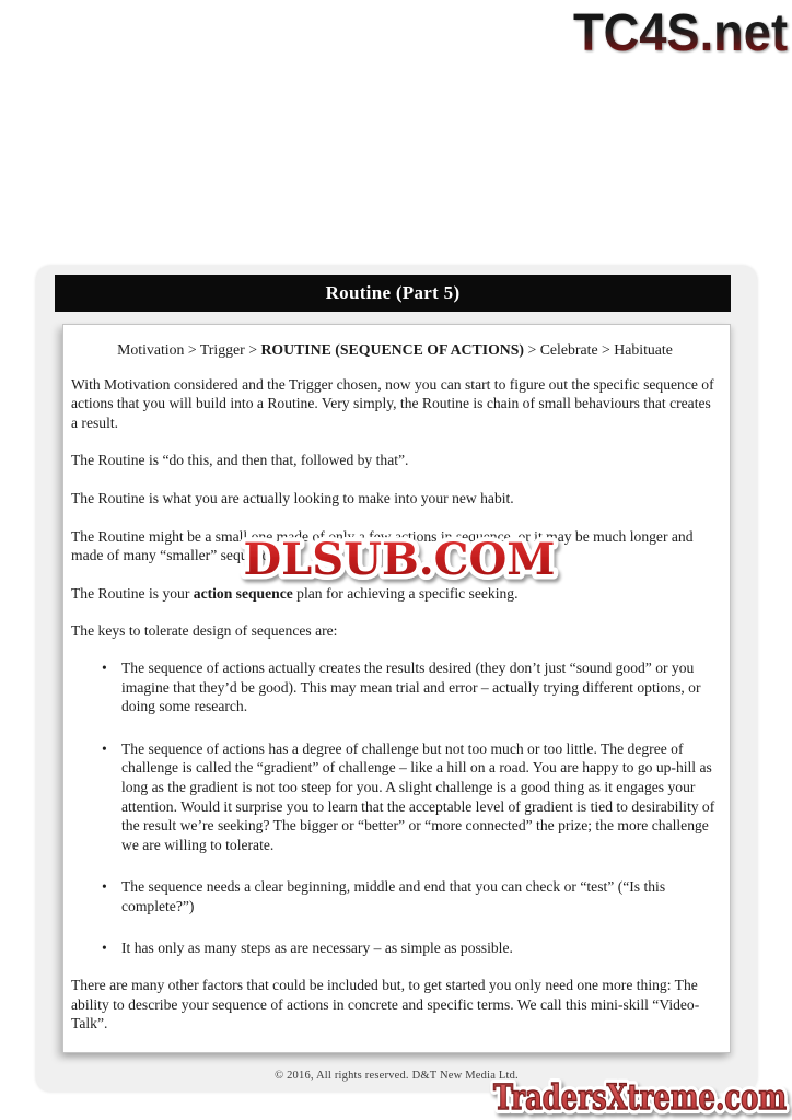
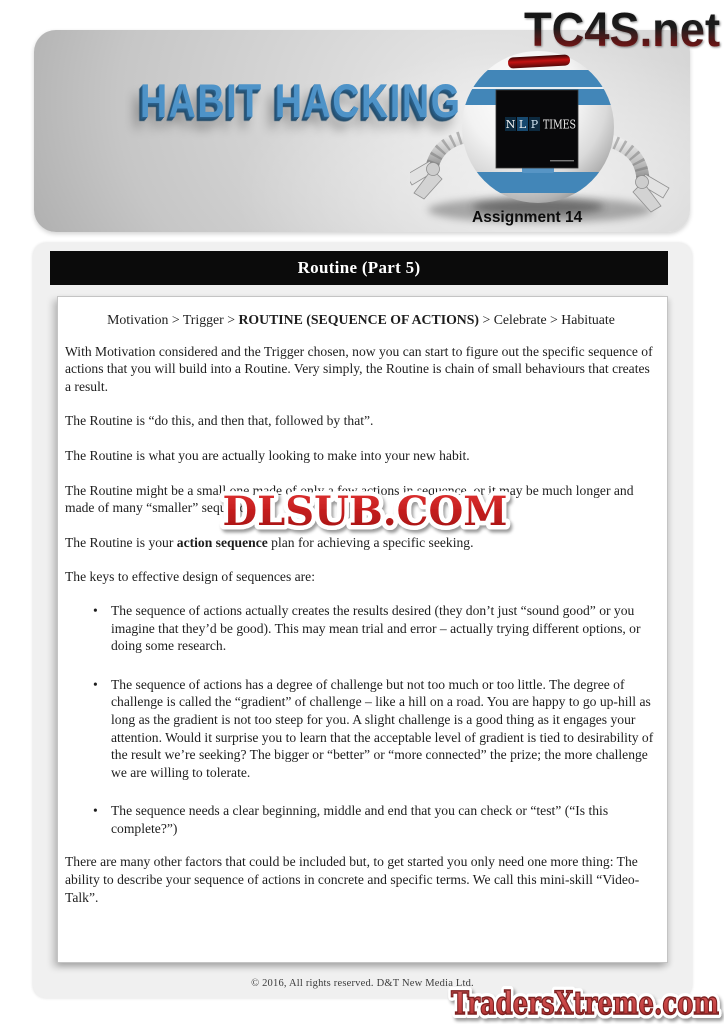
+ HABIT HACKING
+ N
+ L
+ P
+ TIMES
+ Assignment 14
  Routine (Part 5)
  Motivation > Trigger > ROUTINE (SEQUENCE OF ACTIONS) > Celebrate > Habituate
  With Motivation considered and the Trigger chosen, now you can start to figure out the specific sequence of actions that you will build into a Routine. Very simply, the Routine is chain of small behaviours that creates a result.
  The Routine is “do this, and then that, followed by that”.
  The Routine is what you are actually looking to make into your new habit.
  The Routine might be a small one made of only a few actions in sequence, or it may be much longer and made of many “smaller” sequences.
  The Routine is your action sequence plan for achieving a specific seeking.
- The keys to tolerate design of sequences are:
+ The keys to effective design of sequences are:
  The sequence of actions actually creates the results desired (they don’t just “sound good” or you imagine that they’d be good). This may mean trial and error – actually trying different options, or doing some research.
  The sequence of actions has a degree of challenge but not too much or too little. The degree of challenge is called the “gradient” of challenge – like a hill on a road. You are happy to go up-hill as long as the gradient is not too steep for you. A slight challenge is a good thing as it engages your attention. Would it surprise you to learn that the acceptable level of gradient is tied to desirability of the result we’re seeking? The bigger or “better” or “more connected” the prize; the more challenge we are willing to tolerate.
  The sequence needs a clear beginning, middle and end that you can check or “test” (“Is this complete?”)
- It has only as many steps as are necessary – as simple as possible.
  There are many other factors that could be included but, to get started you only need one more thing: The ability to describe your sequence of actions in concrete and specific terms. We call this mini-skill “Video-Talk”.
  © 2016, All rights reserved. D&T New Media Ltd.
  TC4S.net
  DLSUB.COM
  TradersXtreme.com
